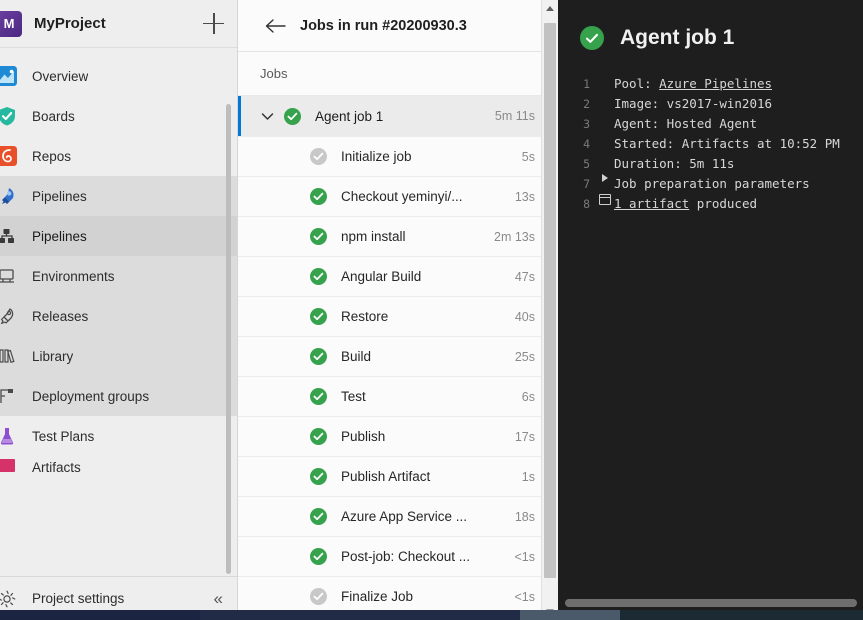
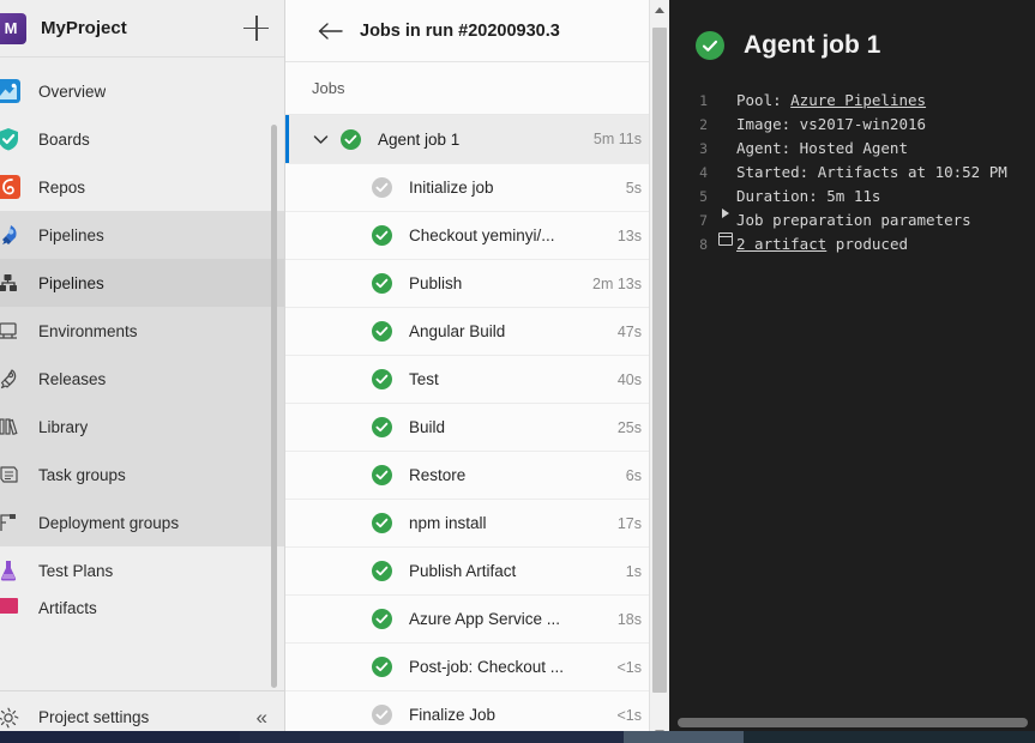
  M
  MyProject
  Overview
  Boards
  Repos
  Pipelines
  Pipelines
  Environments
  Releases
  Library
+ Task groups
  Deployment groups
  Test Plans
  Artifacts
  Project settings
  «
  Jobs in run #20200930.3
  Jobs
  Agent job 1
  5m 11s
  Initialize job
  5s
  Checkout yeminyi/...
  13s
- npm install
+ Publish
  2m 13s
  Angular Build
  47s
- Restore
+ Test
  40s
  Build
  25s
- Test
+ Restore
  6s
- Publish
+ npm install
  17s
  Publish Artifact
  1s
  Azure App Service ...
  18s
  Post-job: Checkout ...
  <1s
  Finalize Job
  <1s
  Agent job 1
  1
  Pool: Azure Pipelines
  2
  Image: vs2017-win2016
  3
  Agent: Hosted Agent
  4
  Started: Artifacts at 10:52 PM
  5
  Duration: 5m 11s
  7
  Job preparation parameters
  8
- 1 artifact produced
+ 2 artifact produced
